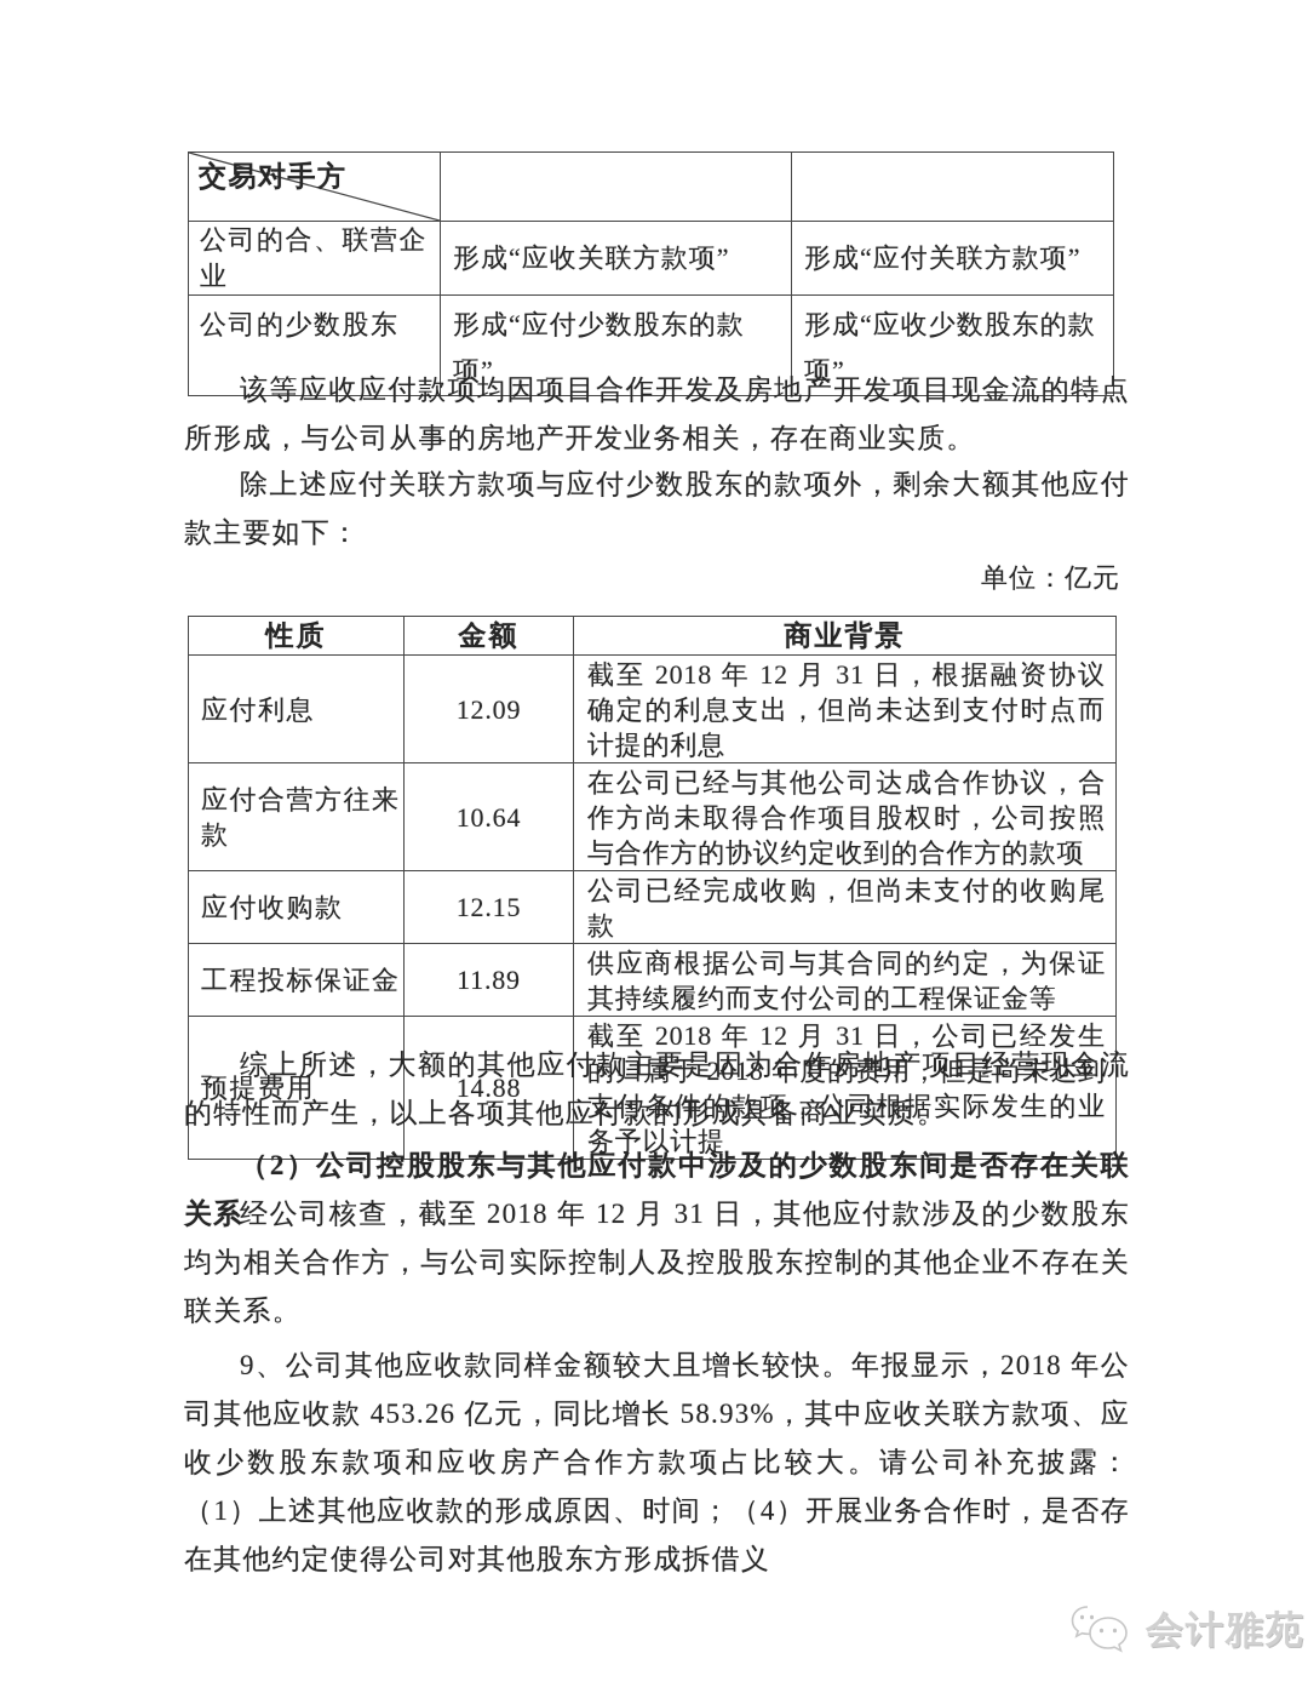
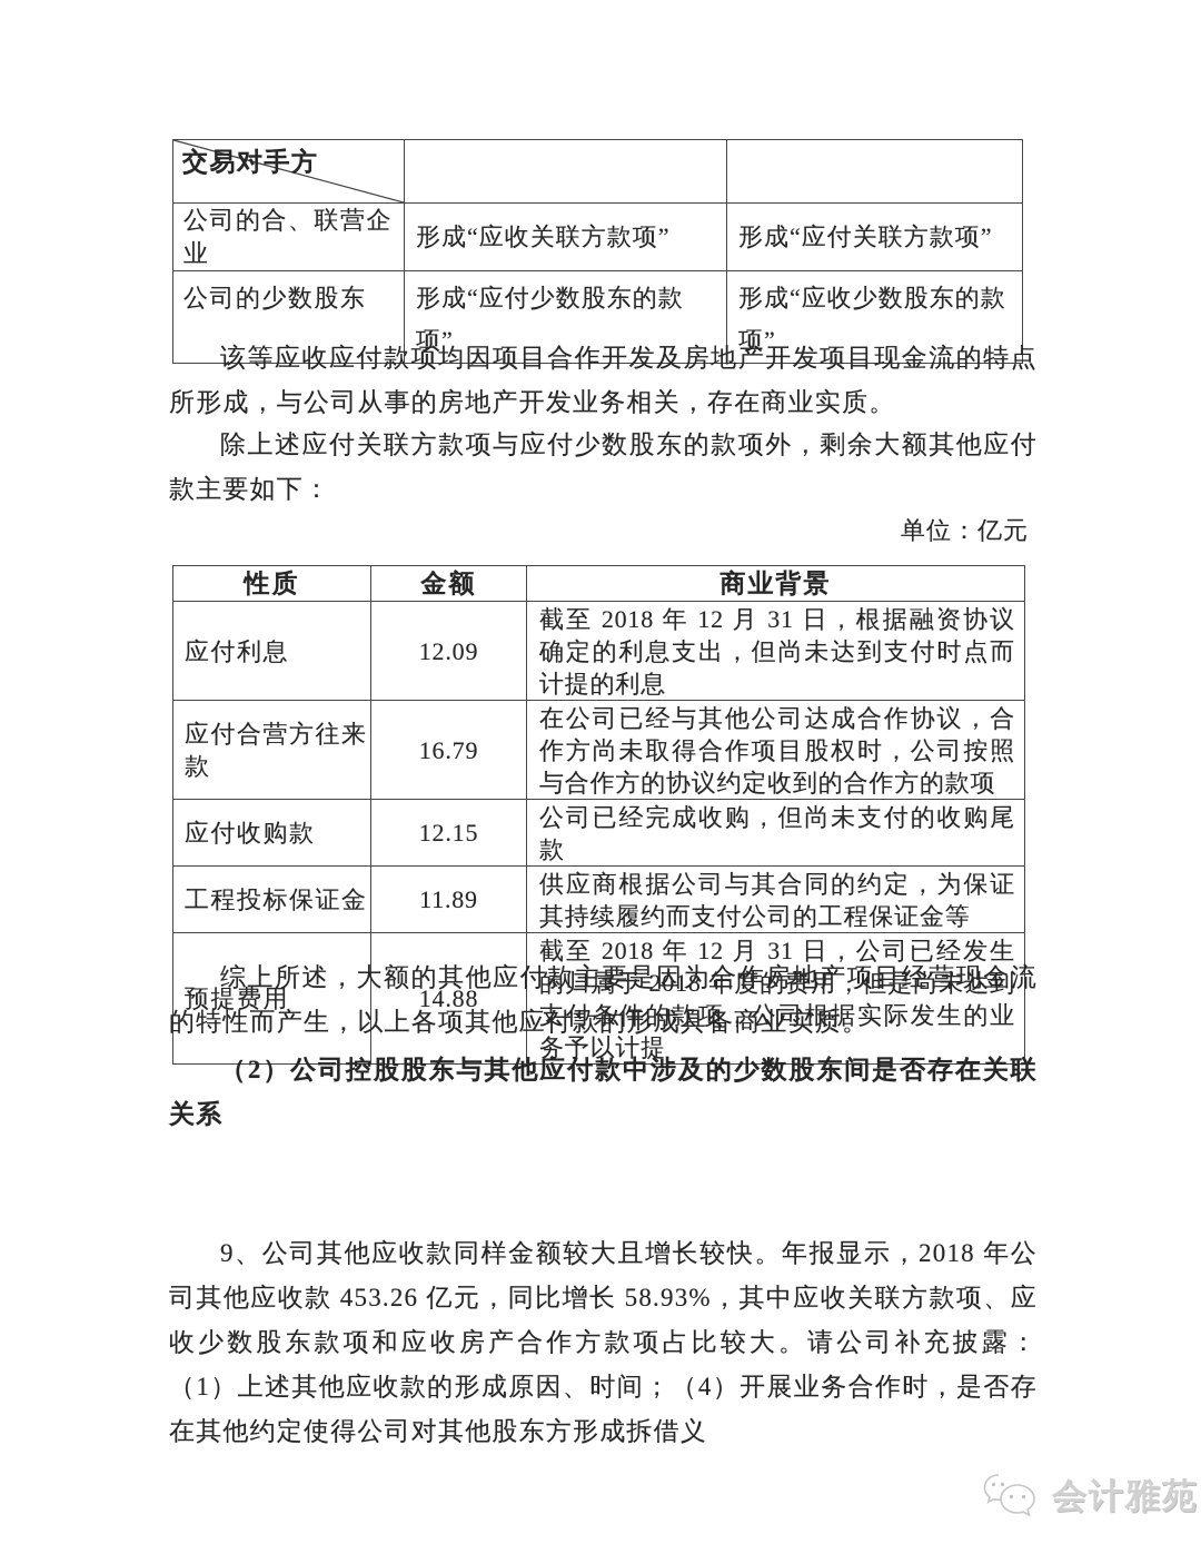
  交易对手方
  公司的合、联营企业	形成“应收关联方款项”	形成“应付关联方款项”
  公司的少数股东	形成“应付少数股东的款项”	形成“应收少数股东的款项”
  该等应收应付款项均因项目合作开发及房地产开发项目现金流的特点所形成，与公司从事的房地产开发业务相关，存在商业实质。
  除上述应付关联方款项与应付少数股东的款项外，剩余大额其他应付款主要如下：
  单位：亿元
  性质	金额	商业背景
  应付利息	12.09	截至 2018 年 12 月 31 日，根据融资协议确定的利息支出，但尚未达到支付时点而计提的利息
- 应付合营方往来款	10.64	在公司已经与其他公司达成合作协议，合作方尚未取得合作项目股权时，公司按照与合作方的协议约定收到的合作方的款项
+ 应付合营方往来款	16.79	在公司已经与其他公司达成合作协议，合作方尚未取得合作项目股权时，公司按照与合作方的协议约定收到的合作方的款项
  应付收购款	12.15	公司已经完成收购，但尚未支付的收购尾款
  工程投标保证金	11.89	供应商根据公司与其合同的约定，为保证其持续履约而支付公司的工程保证金等
  预提费用	14.88	截至 2018 年 12 月 31 日，公司已经发生的归属于 2018 年度的费用，但是尚未达到支付条件的款项，公司根据实际发生的业务予以计提
  综上所述，大额的其他应付款主要是因为合作房地产项目经营现金流的特性而产生，以上各项其他应付款的形成具备商业实质。
  （2）公司控股股东与其他应付款中涉及的少数股东间是否存在关联关系
- 经公司核查，截至 2018 年 12 月 31 日，其他应付款涉及的少数股东均为相关合作方，与公司实际控制人及控股股东控制的其他企业不存在关联关系。
  9、公司其他应收款同样金额较大且增长较快。年报显示，2018 年公司其他应收款 453.26 亿元，同比增长 58.93%，其中应收关联方款项、应收少数股东款项和应收房产合作方款项占比较大。请公司补充披露：（1）上述其他应收款的形成原因、时间；（4）开展业务合作时，是否存在其他约定使得公司对其他股东方形成拆借义
  会计雅苑
